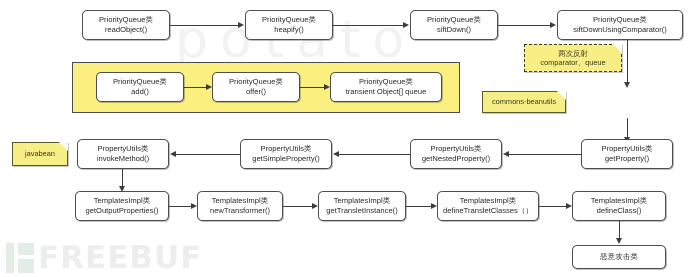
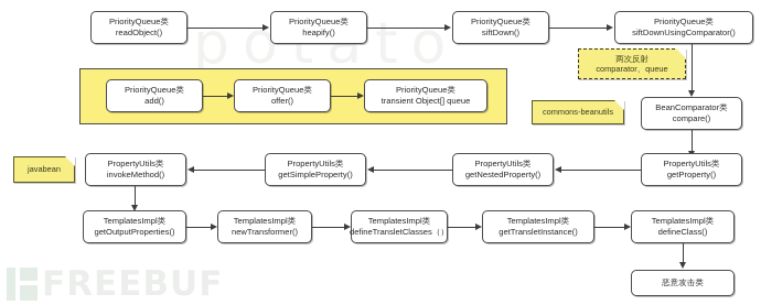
  potato
  PriorityQueue类
  readObject()
  PriorityQueue类
  heapify()
  PriorityQueue类
  siftDown()
  PriorityQueue类
  siftDownUsingComparator()
  PriorityQueue类
  add()
  PriorityQueue类
  offer()
  PriorityQueue类
  transient Object[] queue
  两次反射
  comparator、queue
  commons-beanutils
+ BeanComparator类
+ compare()
  javabean
  PropertyUtils类
  invokeMethod()
  PropertyUtils类
  getSimpleProperty()
  PropertyUtils类
  getNestedProperty()
  PropertyUtils类
  getProperty()
  TemplatesImpl类
  getOutputProperties()
  TemplatesImpl类
  newTransformer()
  TemplatesImpl类
- getTransletInstance()
+ defineTransletClasses（）
  TemplatesImpl类
- defineTransletClasses（）
+ getTransletInstance()
  TemplatesImpl类
  defineClass()
  恶意攻击类
